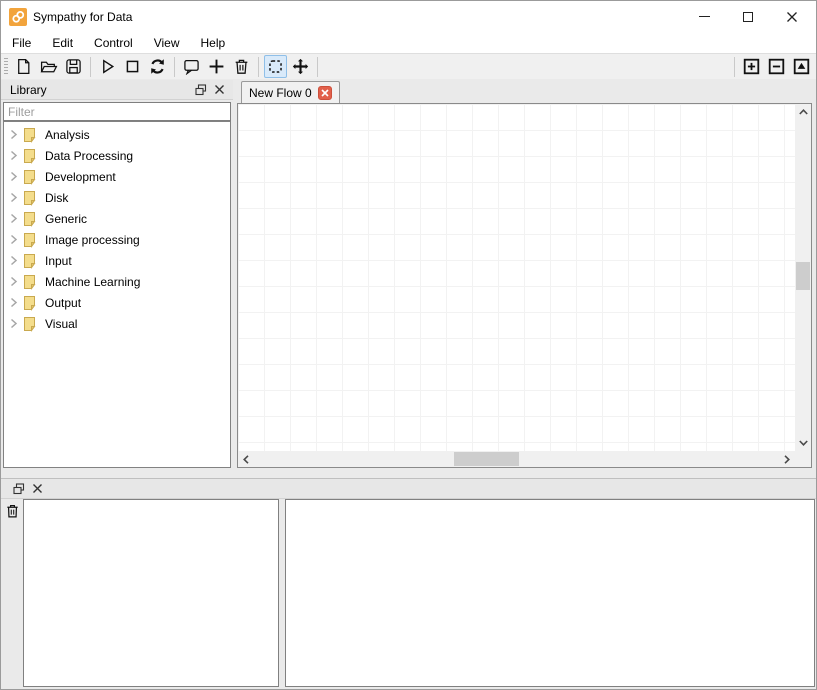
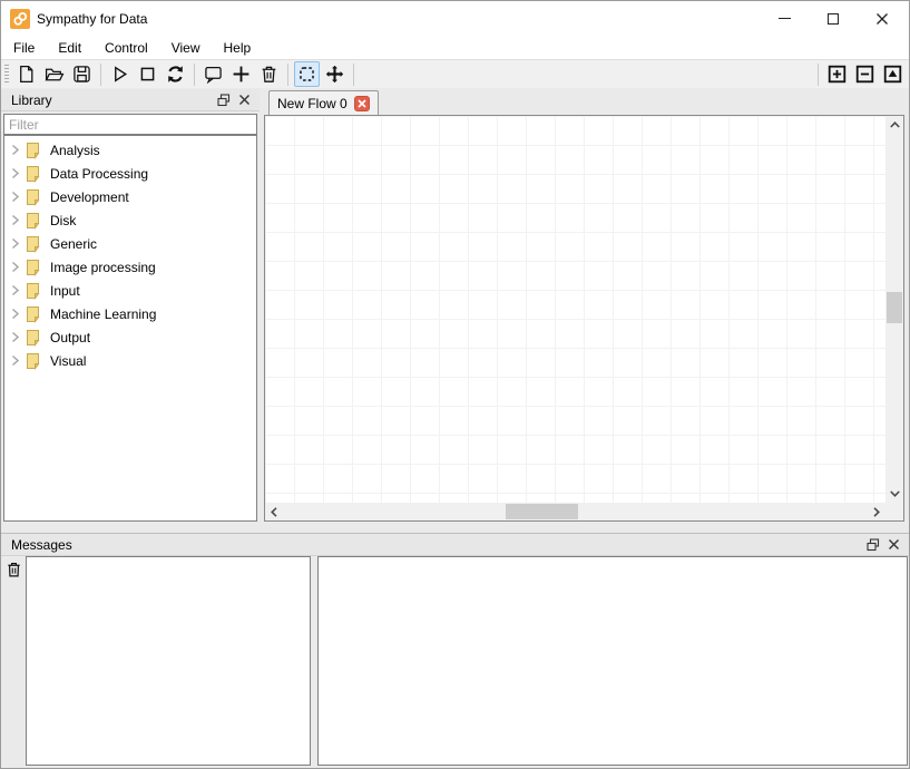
  Sympathy for Data
  File
  Edit
  Control
  View
  Help
  Library
  Filter
  Analysis
  Data Processing
  Development
  Disk
  Generic
  Image processing
  Input
  Machine Learning
  Output
  Visual
  New Flow 0
+ Messages
